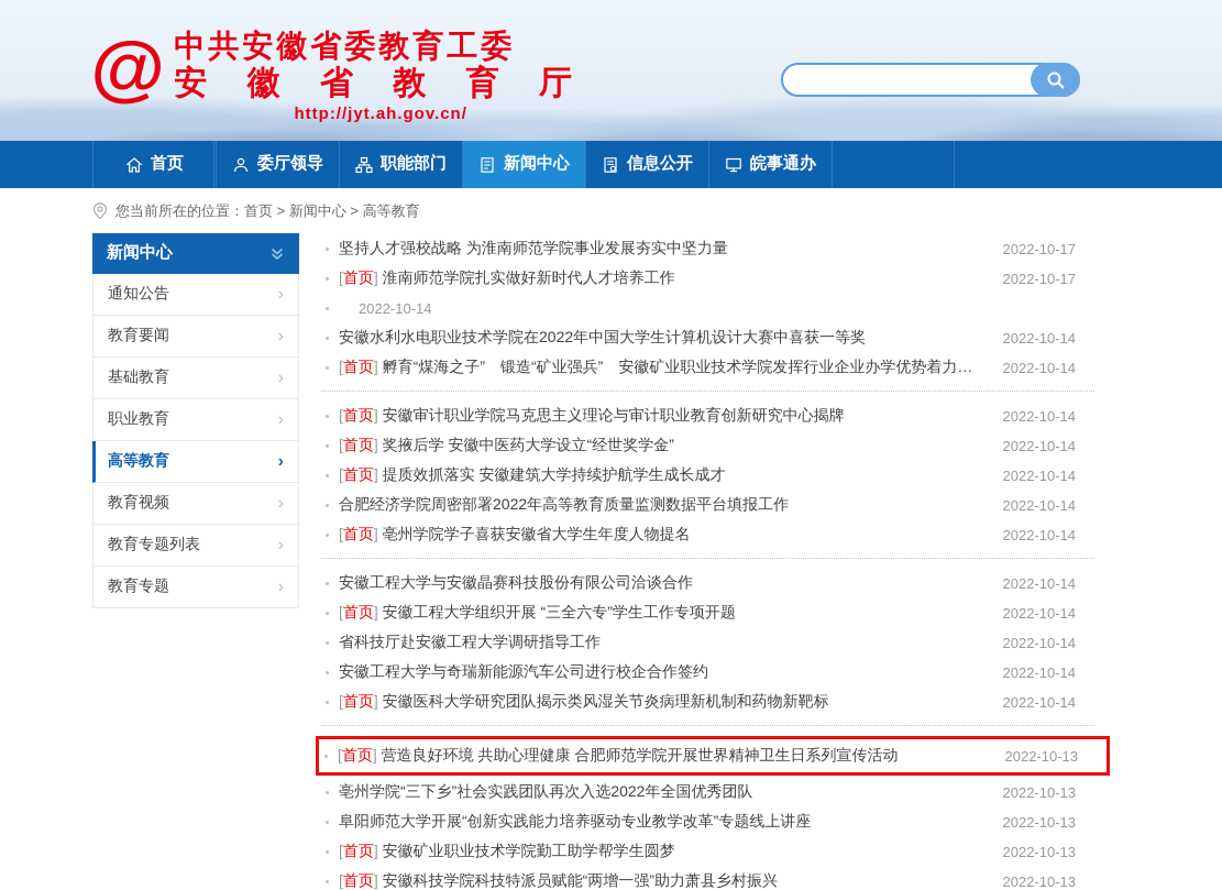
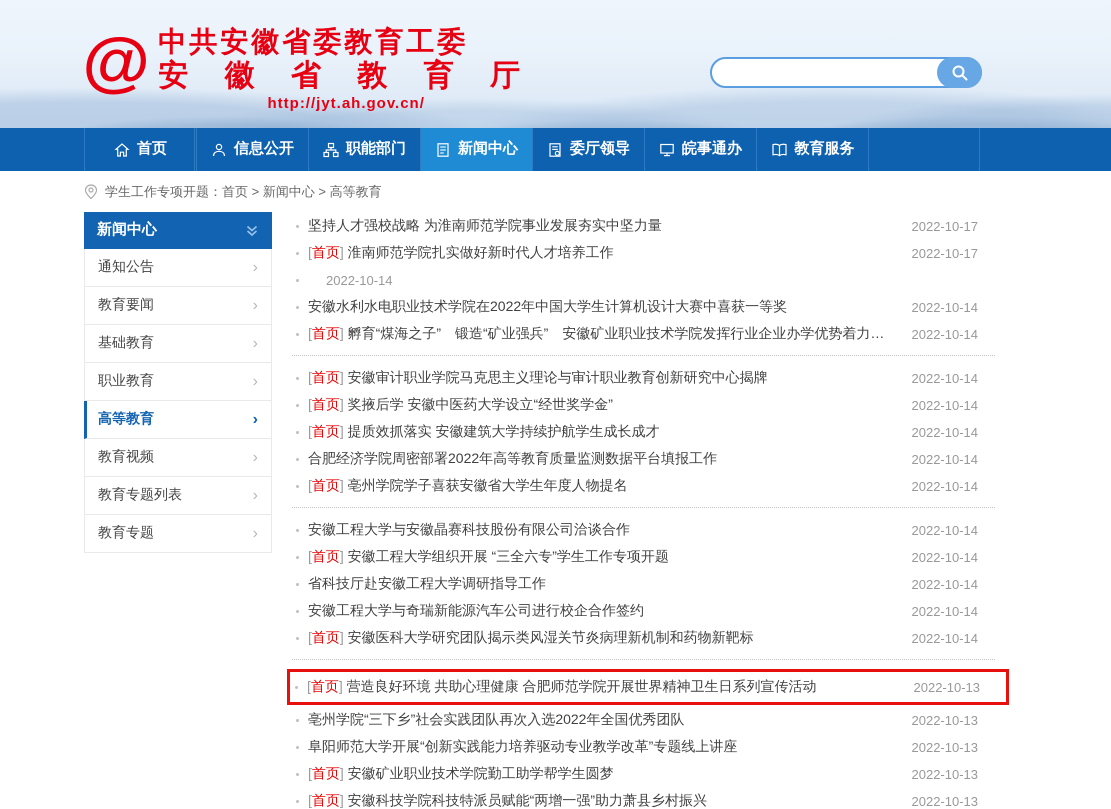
  @
  中共安徽省委教育工委
  安 徽 省 教 育 厅
  http://jyt.ah.gov.cn/
  首页
- 委厅领导
+ 信息公开
  职能部门
  新闻中心
- 信息公开
+ 委厅领导
  皖事通办
+ 教育服务
- 您当前所在的位置：首页 > 新闻中心 > 高等教育
+ 学生工作专项开题：首页 > 新闻中心 > 高等教育
  新闻中心
  通知公告
  ›
  教育要闻
  ›
  基础教育
  ›
  职业教育
  ›
  高等教育
  ›
  教育视频
  ›
  教育专题列表
  ›
  教育专题
  ›
  坚持人才强校战略 为淮南师范学院事业发展夯实中坚力量
  2022-10-17
  [首页] 淮南师范学院扎实做好新时代人才培养工作
  2022-10-17
  2022-10-14
  安徽水利水电职业技术学院在2022年中国大学生计算机设计大赛中喜获一等奖
  2022-10-14
  [首页] 孵育“煤海之子” 锻造“矿业强兵” 安徽矿业职业技术学院发挥行业企业办学优势着力打造
  2022-10-14
  [首页] 安徽审计职业学院马克思主义理论与审计职业教育创新研究中心揭牌
  2022-10-14
  [首页] 奖掖后学 安徽中医药大学设立“经世奖学金”
  2022-10-14
  [首页] 提质效抓落实 安徽建筑大学持续护航学生成长成才
  2022-10-14
  合肥经济学院周密部署2022年高等教育质量监测数据平台填报工作
  2022-10-14
  [首页] 亳州学院学子喜获安徽省大学生年度人物提名
  2022-10-14
  安徽工程大学与安徽晶赛科技股份有限公司洽谈合作
  2022-10-14
  [首页] 安徽工程大学组织开展 “三全六专”学生工作专项开题
  2022-10-14
  省科技厅赴安徽工程大学调研指导工作
  2022-10-14
  安徽工程大学与奇瑞新能源汽车公司进行校企合作签约
  2022-10-14
  [首页] 安徽医科大学研究团队揭示类风湿关节炎病理新机制和药物新靶标
  2022-10-14
  [首页] 营造良好环境 共助心理健康 合肥师范学院开展世界精神卫生日系列宣传活动
  2022-10-13
  亳州学院“三下乡”社会实践团队再次入选2022年全国优秀团队
  2022-10-13
  阜阳师范大学开展“创新实践能力培养驱动专业教学改革”专题线上讲座
  2022-10-13
  [首页] 安徽矿业职业技术学院勤工助学帮学生圆梦
  2022-10-13
  [首页] 安徽科技学院科技特派员赋能“两增一强”助力萧县乡村振兴
  2022-10-13
